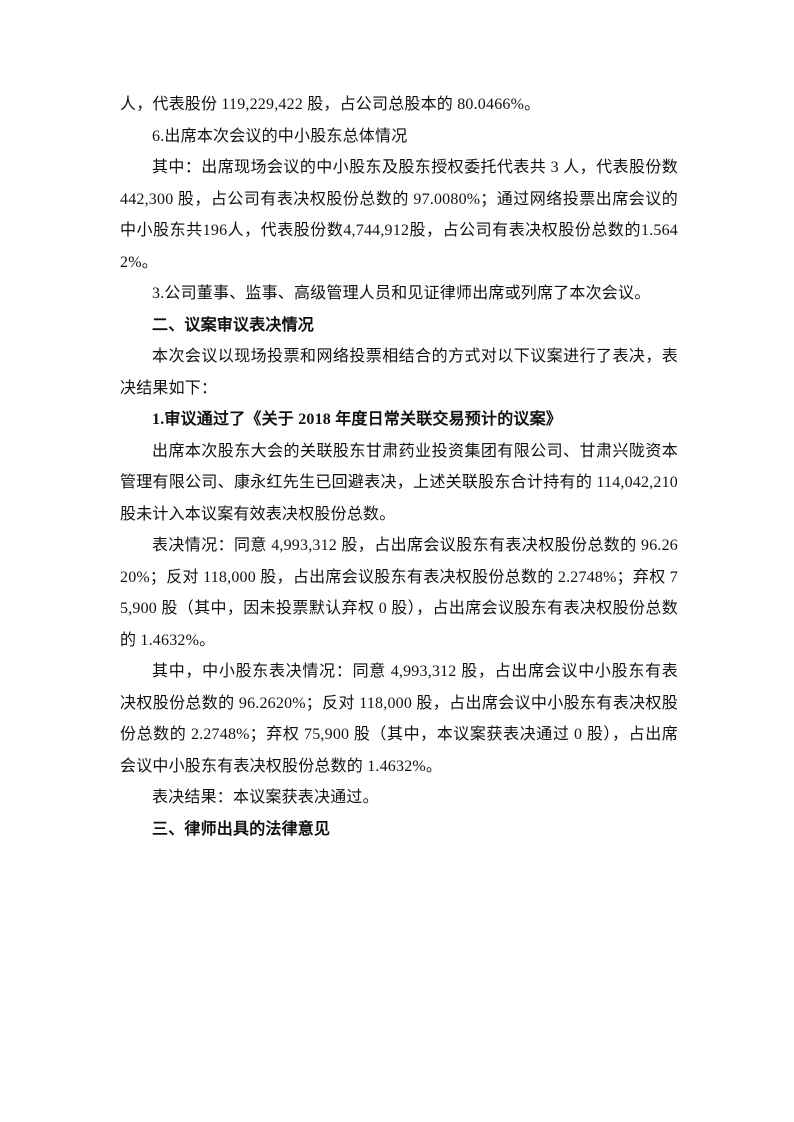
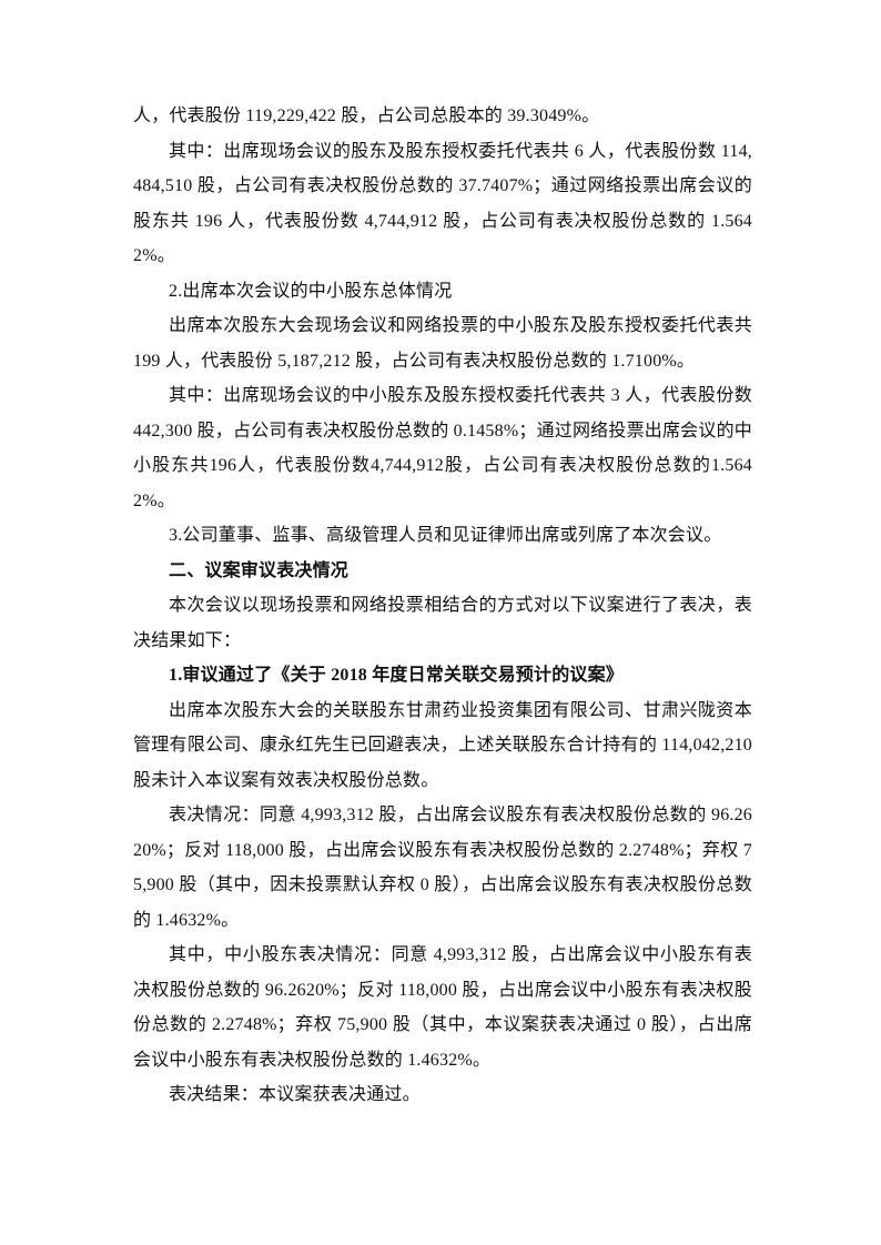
- 人，代表股份 119,229,422 股，占公司总股本的 80.0466%。
+ 人，代表股份 119,229,422 股，占公司总股本的 39.3049%。
+ 其中：出席现场会议的股东及股东授权委托代表共 6 人，代表股份数 114,484,510 股，占公司有表决权股份总数的 37.7407%；通过网络投票出席会议的股东共 196 人，代表股份数 4,744,912 股，占公司有表决权股份总数的 1.5642%。
- 6.出席本次会议的中小股东总体情况
+ 2.出席本次会议的中小股东总体情况
+ 出席本次股东大会现场会议和网络投票的中小股东及股东授权委托代表共 199 人，代表股份 5,187,212 股，占公司有表决权股份总数的 1.7100%。
- 其中：出席现场会议的中小股东及股东授权委托代表共 3 人，代表股份数 442,300 股，占公司有表决权股份总数的 97.0080%；通过网络投票出席会议的中小股东共196人，代表股份数4,744,912股，占公司有表决权股份总数的1.5642%。
+ 其中：出席现场会议的中小股东及股东授权委托代表共 3 人，代表股份数 442,300 股，占公司有表决权股份总数的 0.1458%；通过网络投票出席会议的中小股东共196人，代表股份数4,744,912股，占公司有表决权股份总数的1.5642%。
  3.公司董事、监事、高级管理人员和见证律师出席或列席了本次会议。
  二、议案审议表决情况
  本次会议以现场投票和网络投票相结合的方式对以下议案进行了表决，表决结果如下：
  1.审议通过了《关于 2018 年度日常关联交易预计的议案》
  出席本次股东大会的关联股东甘肃药业投资集团有限公司、甘肃兴陇资本管理有限公司、康永红先生已回避表决，上述关联股东合计持有的 114,042,210 股未计入本议案有效表决权股份总数。
  表决情况：同意 4,993,312 股，占出席会议股东有表决权股份总数的 96.2620%；反对 118,000 股，占出席会议股东有表决权股份总数的 2.2748%；弃权 75,900 股（其中，因未投票默认弃权 0 股），占出席会议股东有表决权股份总数的 1.4632%。
  其中，中小股东表决情况：同意 4,993,312 股，占出席会议中小股东有表决权股份总数的 96.2620%；反对 118,000 股，占出席会议中小股东有表决权股份总数的 2.2748%；弃权 75,900 股（其中，本议案获表决通过 0 股），占出席会议中小股东有表决权股份总数的 1.4632%。
  表决结果：本议案获表决通过。
- 三、律师出具的法律意见
